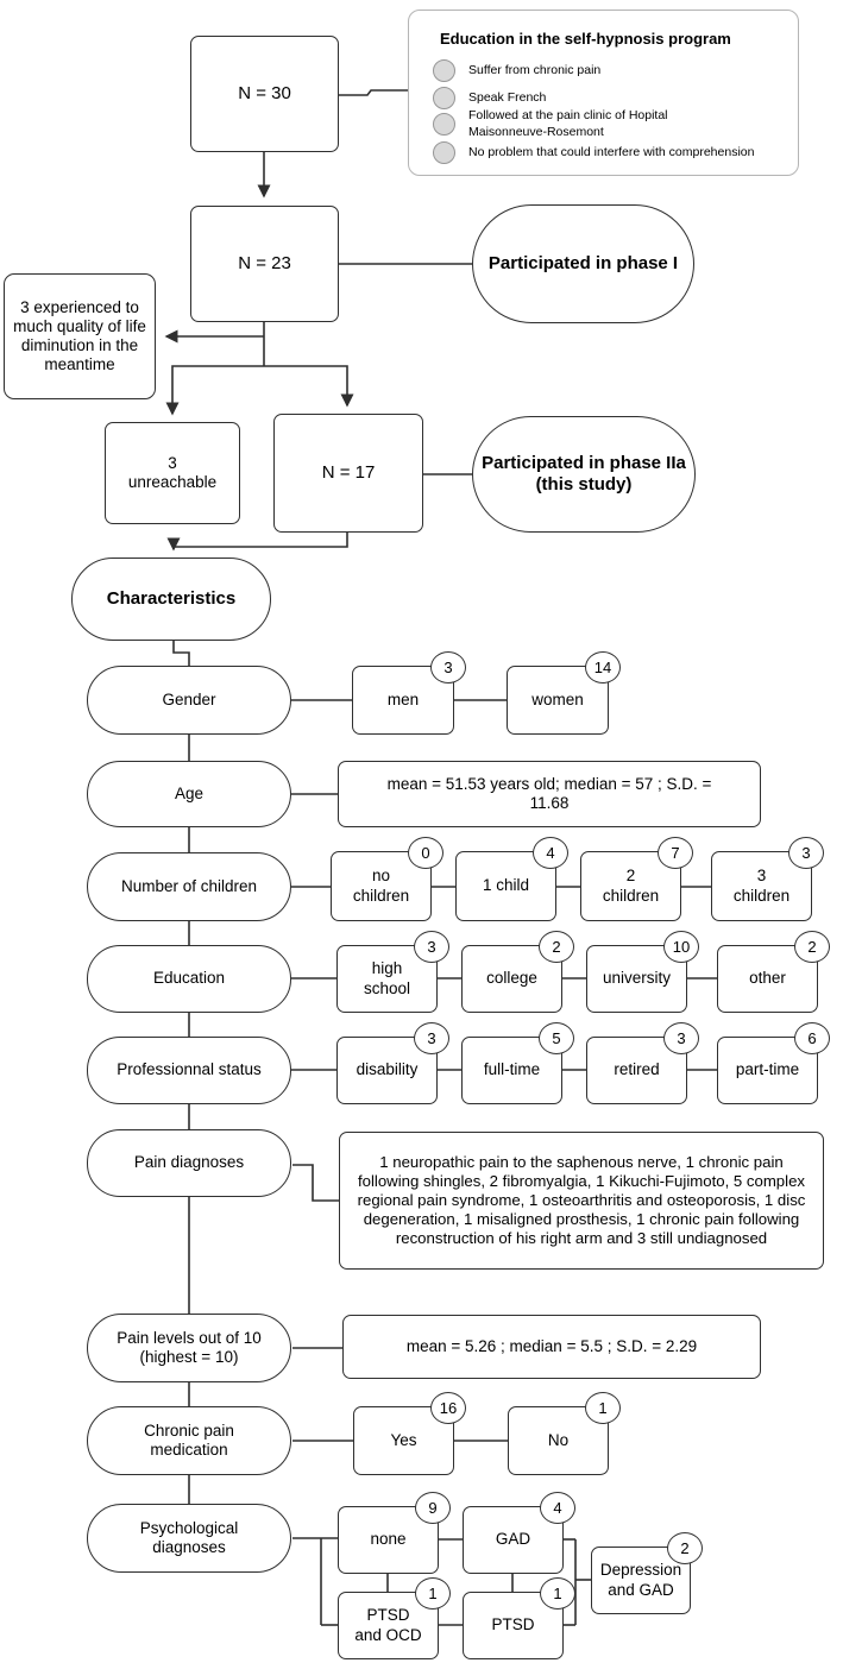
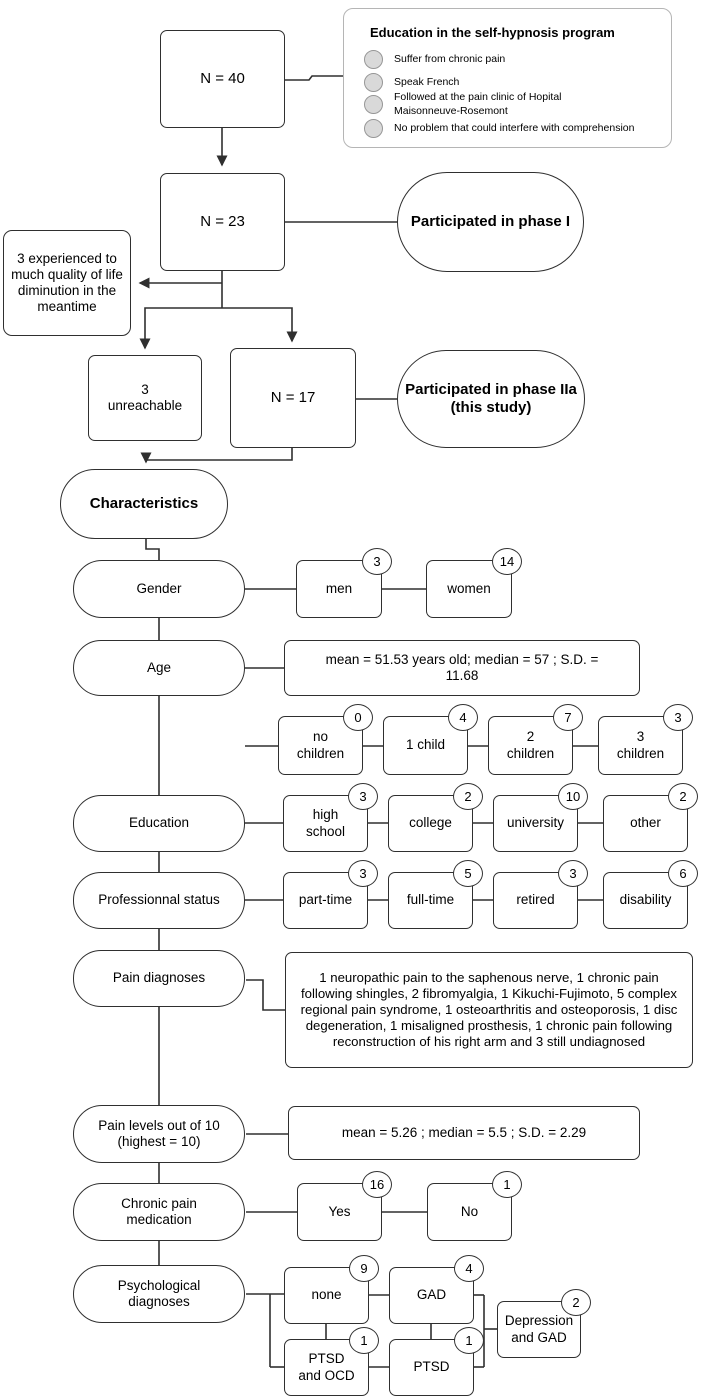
  Education in the self-hypnosis program
  Suffer from chronic pain
  Speak French
  Followed at the pain clinic of Hopital
  Maisonneuve-Rosemont
  No problem that could interfere with comprehension
- N = 30
+ N = 40
  N = 23
  Participated in phase I
  3 experienced to much quality of life diminution in the meantime
  3
  unreachable
  N = 17
  Participated in phase IIa
  (this study)
  Characteristics
  Gender
  men
  3
  women
  14
  Age
  mean = 51.53 years old; median = 57 ; S.D. =
  11.68
- Number of children
  no
  children
  0
  1 child
  4
  2
  children
  7
  3
  children
  3
  Education
  high
  school
  3
  college
  2
  university
  10
  other
  2
  Professionnal status
- disability
+ part-time
  3
  full-time
  5
  retired
  3
- part-time
+ disability
  6
  Pain diagnoses
  1 neuropathic pain to the saphenous nerve, 1 chronic pain following shingles, 2 fibromyalgia, 1 Kikuchi-Fujimoto, 5 complex regional pain syndrome, 1 osteoarthritis and osteoporosis, 1 disc degeneration, 1 misaligned prosthesis, 1 chronic pain following reconstruction of his right arm and 3 still undiagnosed
  Pain levels out of 10
  (highest = 10)
  mean = 5.26 ; median = 5.5 ; S.D. = 2.29
  Chronic pain
  medication
  Yes
  16
  No
  1
  Psychological
  diagnoses
  none
  9
  GAD
  4
  PTSD
  and OCD
  1
  PTSD
  1
  Depression
  and GAD
  2
